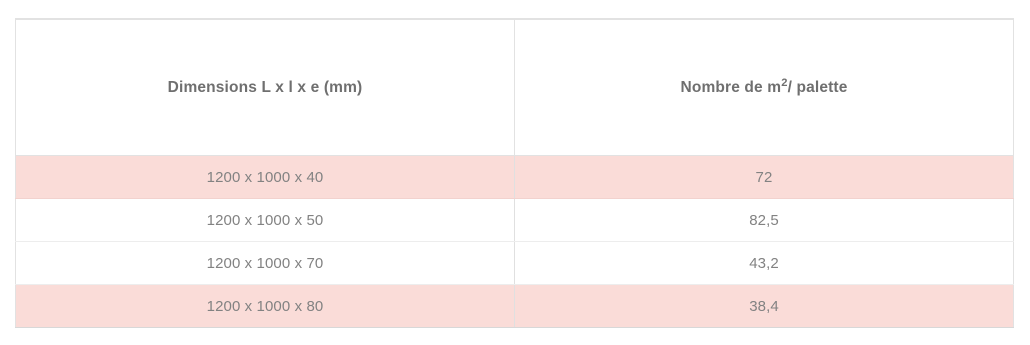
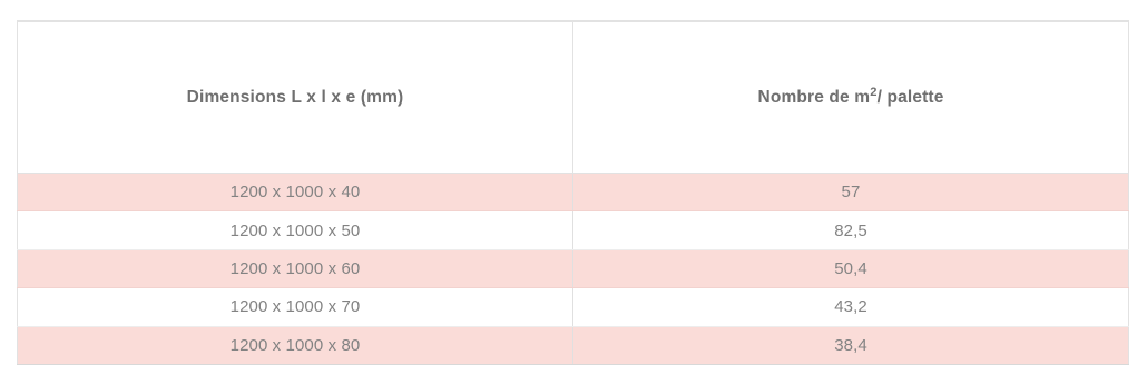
  Dimensions L x l x e (mm)	Nombre de m2/ palette
- 1200 x 1000 x 40	72
+ 1200 x 1000 x 40	57
  1200 x 1000 x 50	82,5
+ 1200 x 1000 x 60	50,4
  1200 x 1000 x 70	43,2
  1200 x 1000 x 80	38,4
